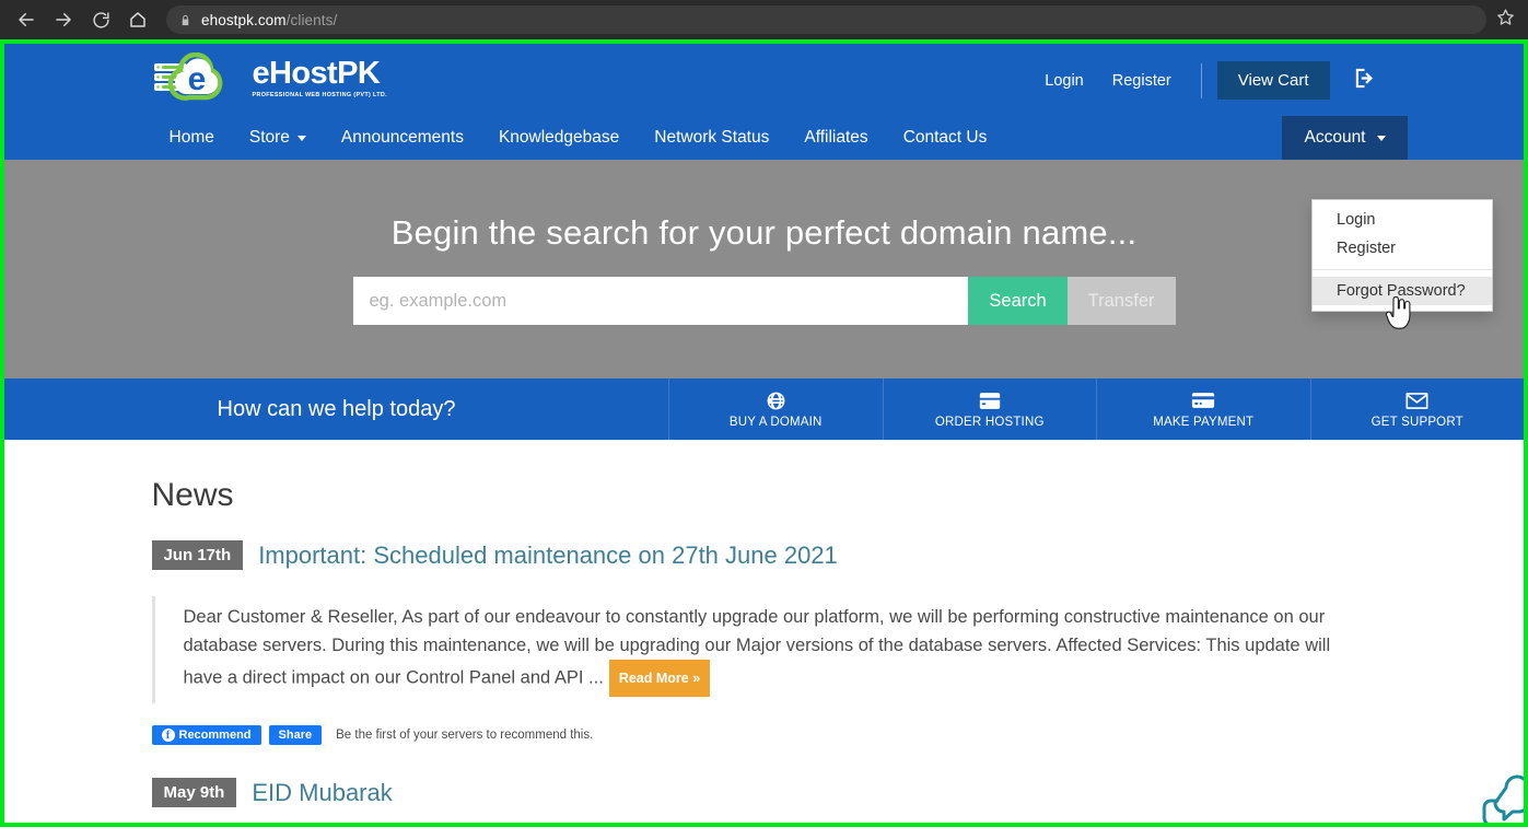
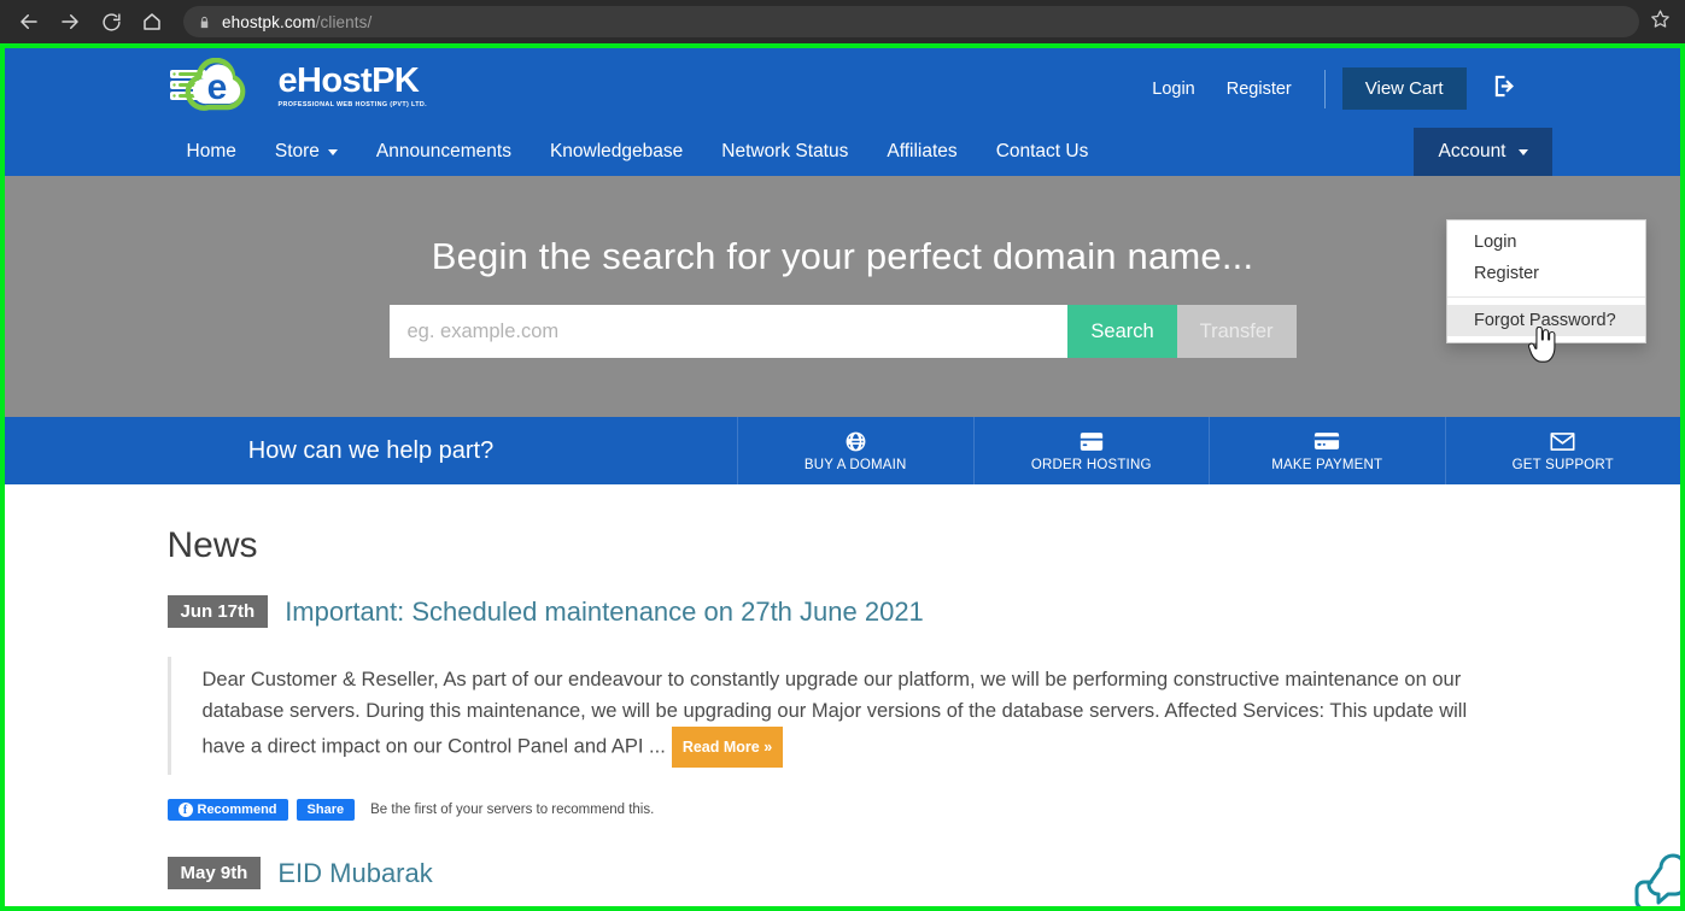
  ehostpk.com/clients/
  e
  eHostPK
  Login
  Register
  View Cart
  Home
  Store
  Announcements
  Knowledgebase
  Network Status
  Affiliates
  Contact Us
  Account
  Begin the search for your perfect domain name...
  eg. example.com
  Search
  Transfer
- How can we help today?
+ How can we help part?
  BUY A DOMAIN
  ORDER HOSTING
  MAKE PAYMENT
  GET SUPPORT
  News
  Jun 17th
  Important: Scheduled maintenance on 27th June 2021
  Dear Customer & Reseller, As part of our endeavour to constantly upgrade our platform, we will be performing constructive maintenance on our database servers. During this maintenance, we will be upgrading our Major versions of the database servers. Affected Services: This update will have a direct impact on our Control Panel and API ... Read More »
  f
  Recommend
  Share
  Be the first of your servers to recommend this.
  May 9th
  EID Mubarak
  Login
  Register
  Forgot Password?
